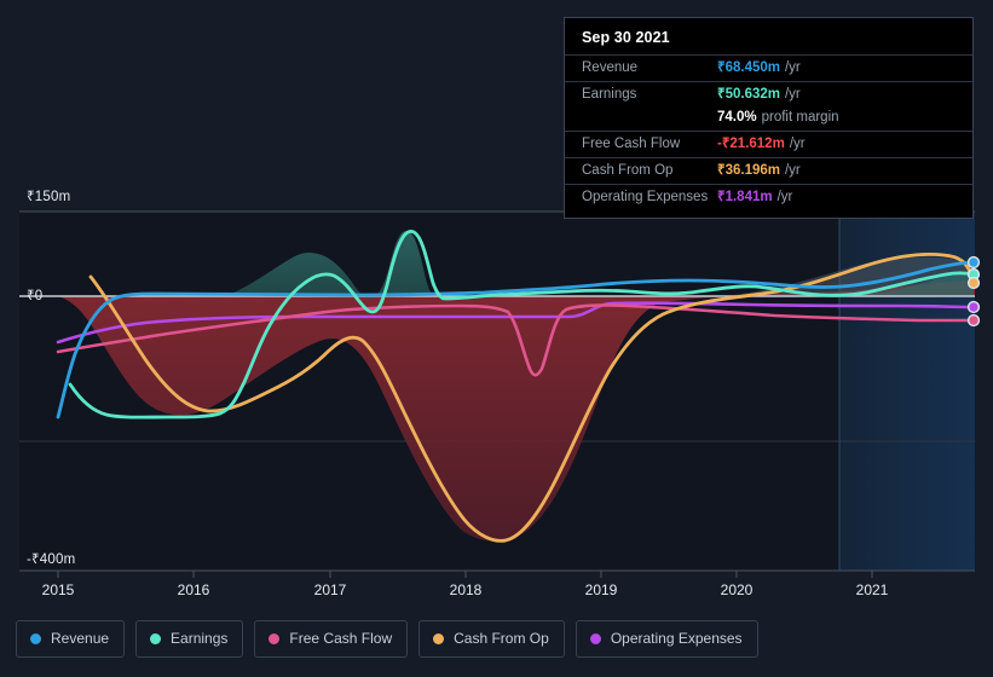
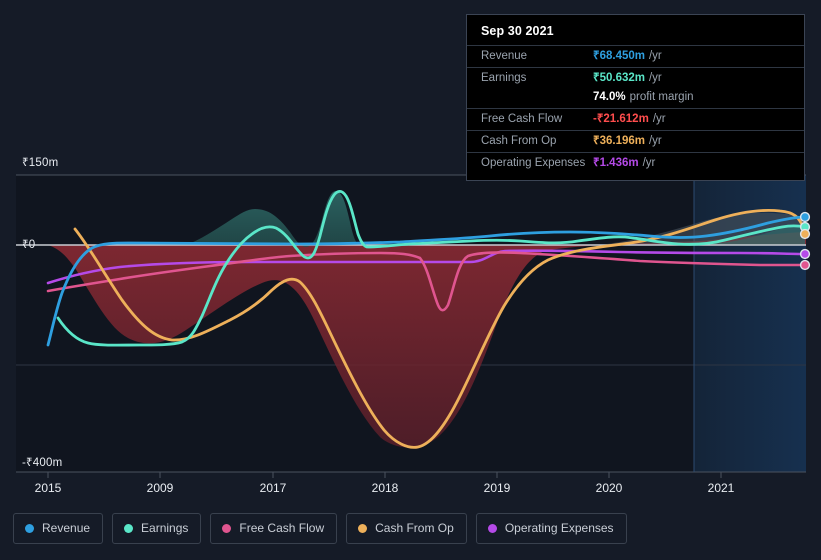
  ₹150m
  ₹0
  -₹400m
  2015
- 2016
+ 2009
  2017
  2018
  2019
  2020
  2021
  Sep 30 2021
  Revenue
  ₹68.450m
  /yr
  Earnings
  ₹50.632m
  /yr
  74.0%
  profit margin
  Free Cash Flow
  -₹21.612m
  /yr
  Cash From Op
  ₹36.196m
  /yr
  Operating Expenses
- ₹1.841m
+ ₹1.436m
  /yr
  Revenue
  Earnings
  Free Cash Flow
  Cash From Op
  Operating Expenses
